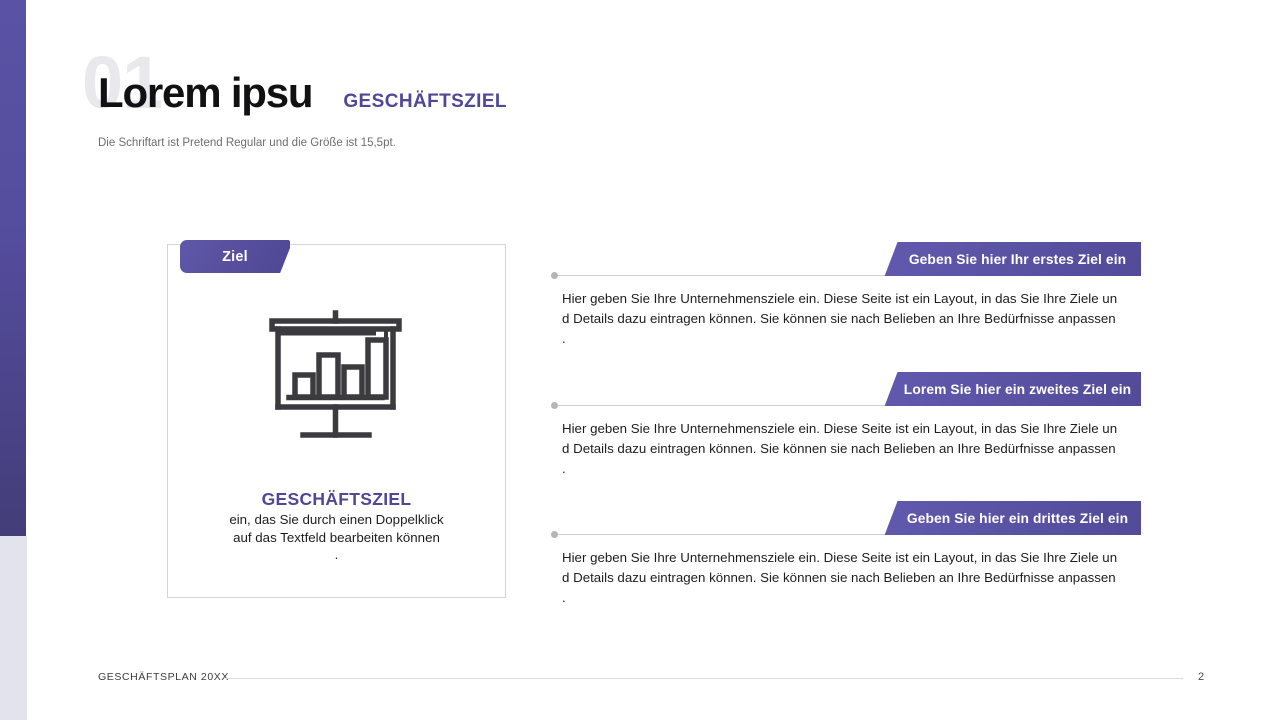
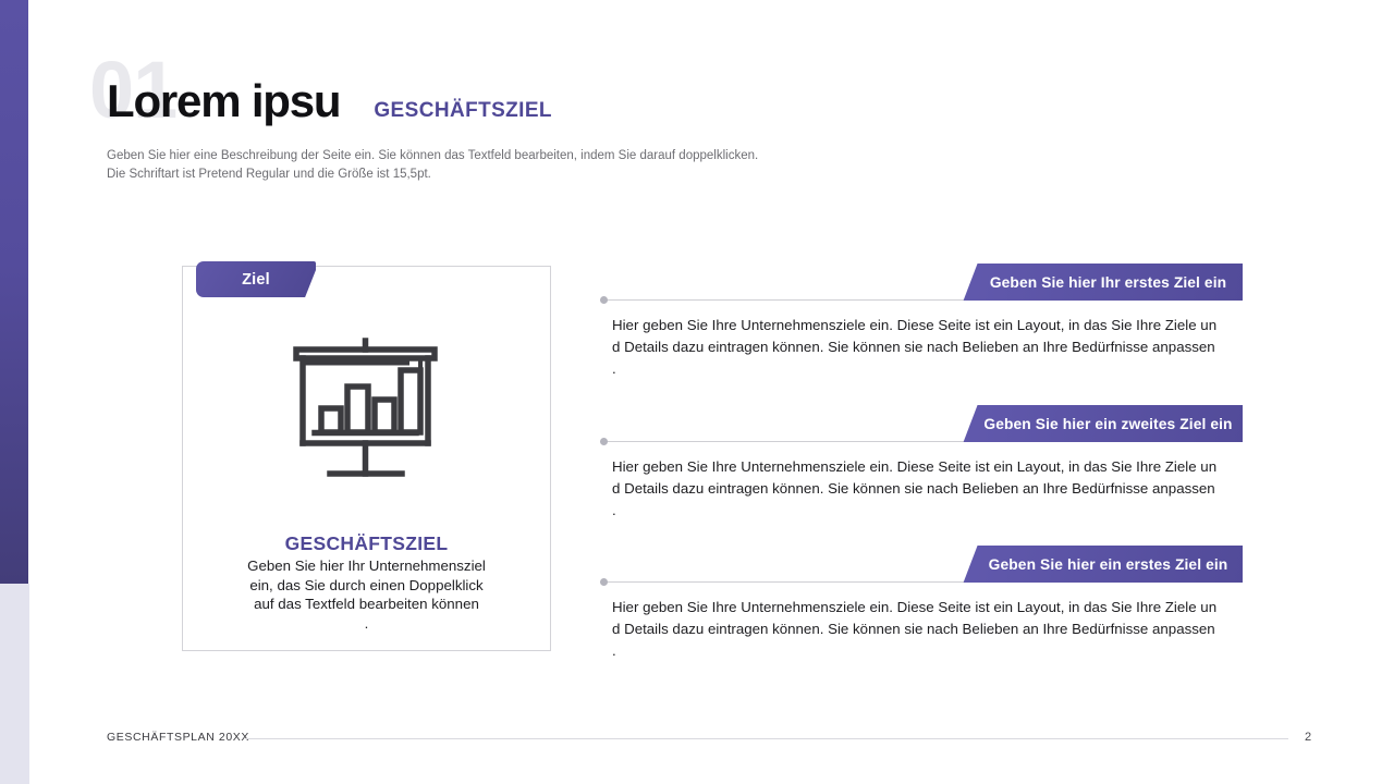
  01
  Lorem ipsu
  GESCHÄFTSZIEL
+ Geben Sie hier eine Beschreibung der Seite ein. Sie können das Textfeld bearbeiten, indem Sie darauf doppelklicken.
  Die Schriftart ist Pretend Regular und die Größe ist 15,5pt.
  GESCHÄFTSZIEL
+ Geben Sie hier Ihr Unternehmensziel
  ein, das Sie durch einen Doppelklick
  auf das Textfeld bearbeiten können
  .
  Ziel
  Geben Sie hier Ihr erstes Ziel ein
  Hier geben Sie Ihre Unternehmensziele ein. Diese Seite ist ein Layout, in das Sie Ihre Ziele un
  d Details dazu eintragen können. Sie können sie nach Belieben an Ihre Bedürfnisse anpassen
  .
- Lorem Sie hier ein zweites Ziel ein
+ Geben Sie hier ein zweites Ziel ein
  Hier geben Sie Ihre Unternehmensziele ein. Diese Seite ist ein Layout, in das Sie Ihre Ziele un
  d Details dazu eintragen können. Sie können sie nach Belieben an Ihre Bedürfnisse anpassen
  .
- Geben Sie hier ein drittes Ziel ein
+ Geben Sie hier ein erstes Ziel ein
  Hier geben Sie Ihre Unternehmensziele ein. Diese Seite ist ein Layout, in das Sie Ihre Ziele un
  d Details dazu eintragen können. Sie können sie nach Belieben an Ihre Bedürfnisse anpassen
  .
  GESCHÄFTSPLAN 20XX
  2
